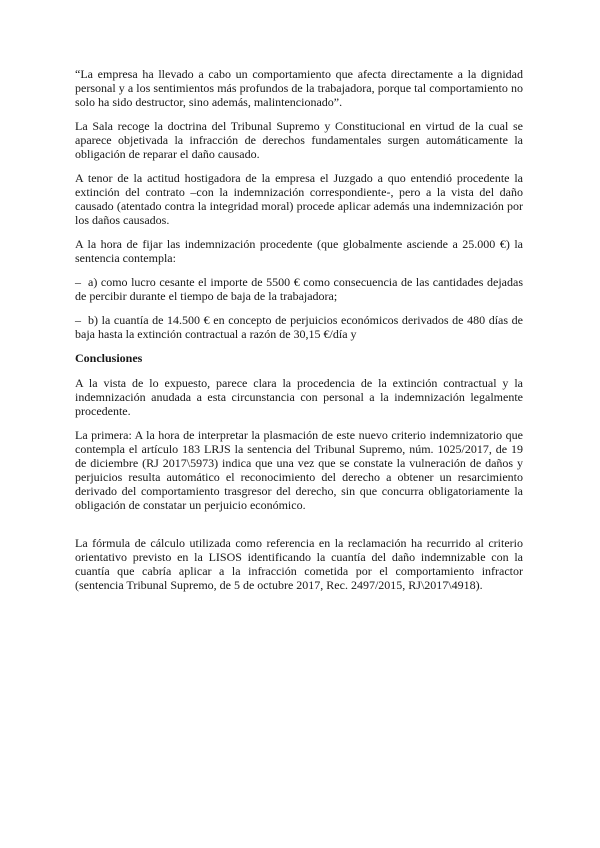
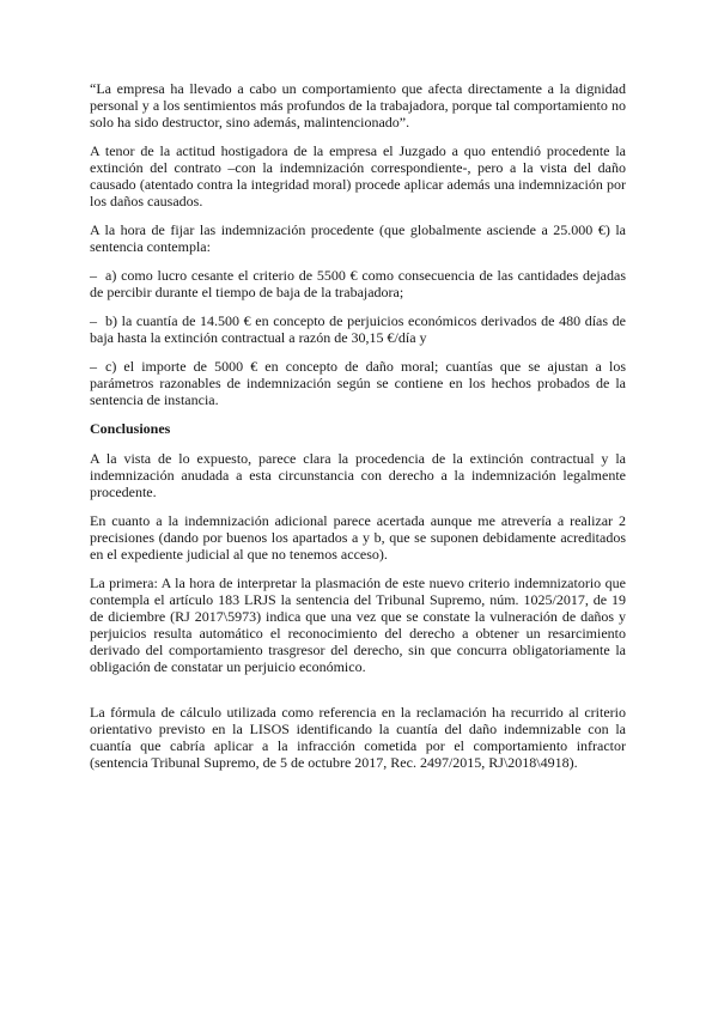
  “La empresa ha llevado a cabo un comportamiento que afecta directamente a la dignidad personal y a los sentimientos más profundos de la trabajadora, porque tal comportamiento no solo ha sido destructor, sino además, malintencionado”.
- La Sala recoge la doctrina del Tribunal Supremo y Constitucional en virtud de la cual se aparece objetivada la infracción de derechos fundamentales surgen automáticamente la obligación de reparar el daño causado.
  A tenor de la actitud hostigadora de la empresa el Juzgado a quo entendió procedente la extinción del contrato –con la indemnización correspondiente-, pero a la vista del daño causado (atentado contra la integridad moral) procede aplicar además una indemnización por los daños causados.
  A la hora de fijar las indemnización procedente (que globalmente asciende a 25.000 €) la sentencia contempla:
- – a) como lucro cesante el importe de 5500 € como consecuencia de las cantidades dejadas de percibir durante el tiempo de baja de la trabajadora;
+ – a) como lucro cesante el criterio de 5500 € como consecuencia de las cantidades dejadas de percibir durante el tiempo de baja de la trabajadora;
  – b) la cuantía de 14.500 € en concepto de perjuicios económicos derivados de 480 días de baja hasta la extinción contractual a razón de 30,15 €/día y
+ – c) el importe de 5000 € en concepto de daño moral; cuantías que se ajustan a los parámetros razonables de indemnización según se contiene en los hechos probados de la sentencia de instancia.
  Conclusiones
- A la vista de lo expuesto, parece clara la procedencia de la extinción contractual y la indemnización anudada a esta circunstancia con personal a la indemnización legalmente procedente.
+ A la vista de lo expuesto, parece clara la procedencia de la extinción contractual y la indemnización anudada a esta circunstancia con derecho a la indemnización legalmente procedente.
+ En cuanto a la indemnización adicional parece acertada aunque me atrevería a realizar 2 precisiones (dando por buenos los apartados a y b, que se suponen debidamente acreditados en el expediente judicial al que no tenemos acceso).
  La primera: A la hora de interpretar la plasmación de este nuevo criterio indemnizatorio que contempla el artículo 183 LRJS la sentencia del Tribunal Supremo, núm. 1025/2017, de 19 de diciembre (RJ 2017\5973) indica que una vez que se constate la vulneración de daños y perjuicios resulta automático el reconocimiento del derecho a obtener un resarcimiento derivado del comportamiento trasgresor del derecho, sin que concurra obligatoriamente la obligación de constatar un perjuicio económico.
- La fórmula de cálculo utilizada como referencia en la reclamación ha recurrido al criterio orientativo previsto en la LISOS identificando la cuantía del daño indemnizable con la cuantía que cabría aplicar a la infracción cometida por el comportamiento infractor (sentencia Tribunal Supremo, de 5 de octubre 2017, Rec. 2497/2015, RJ\2017\4918).
+ La fórmula de cálculo utilizada como referencia en la reclamación ha recurrido al criterio orientativo previsto en la LISOS identificando la cuantía del daño indemnizable con la cuantía que cabría aplicar a la infracción cometida por el comportamiento infractor (sentencia Tribunal Supremo, de 5 de octubre 2017, Rec. 2497/2015, RJ\2018\4918).
